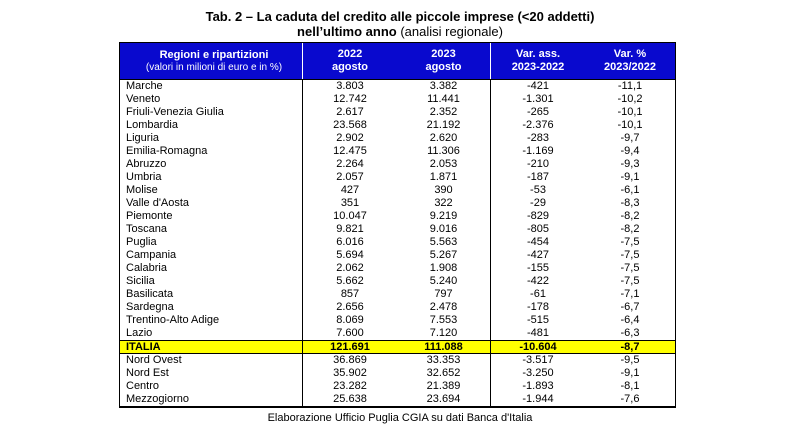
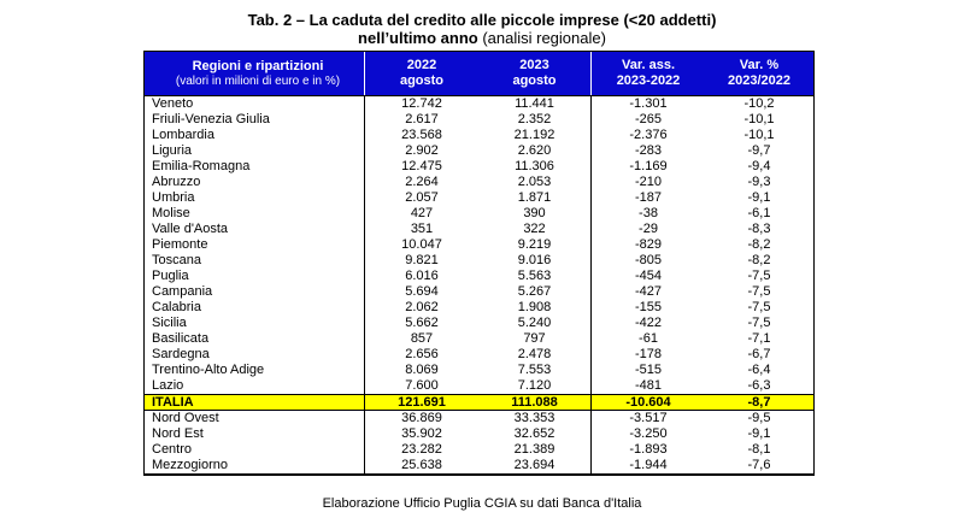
  Tab. 2 – La caduta del credito alle piccole imprese (<20 addetti)
  nell’ultimo anno (analisi regionale)
  Regioni e ripartizioni
  (valori in milioni di euro e in %)
  2022
  agosto
  2023
  agosto
  Var. ass.
  2023-2022
  Var. %
  2023/2022
- Marche
- 3.803
- 3.382
- -421
- -11,1
  Veneto
  12.742
  11.441
  -1.301
  -10,2
  Friuli-Venezia Giulia
  2.617
  2.352
  -265
  -10,1
  Lombardia
  23.568
  21.192
  -2.376
  -10,1
  Liguria
  2.902
  2.620
  -283
  -9,7
  Emilia-Romagna
  12.475
  11.306
  -1.169
  -9,4
  Abruzzo
  2.264
  2.053
  -210
  -9,3
  Umbria
  2.057
  1.871
  -187
  -9,1
  Molise
  427
  390
- -53
+ -38
  -6,1
  Valle d'Aosta
  351
  322
  -29
  -8,3
  Piemonte
  10.047
  9.219
  -829
  -8,2
  Toscana
  9.821
  9.016
  -805
  -8,2
  Puglia
  6.016
  5.563
  -454
  -7,5
  Campania
  5.694
  5.267
  -427
  -7,5
  Calabria
  2.062
  1.908
  -155
  -7,5
  Sicilia
  5.662
  5.240
  -422
  -7,5
  Basilicata
  857
  797
  -61
  -7,1
  Sardegna
  2.656
  2.478
  -178
  -6,7
  Trentino-Alto Adige
  8.069
  7.553
  -515
  -6,4
  Lazio
  7.600
  7.120
  -481
  -6,3
  ITALIA
  121.691
  111.088
  -10.604
  -8,7
  Nord Ovest
  36.869
  33.353
  -3.517
  -9,5
  Nord Est
  35.902
  32.652
  -3.250
  -9,1
  Centro
  23.282
  21.389
  -1.893
  -8,1
  Mezzogiorno
  25.638
  23.694
  -1.944
  -7,6
  Elaborazione Ufficio Puglia CGIA su dati Banca d'Italia
